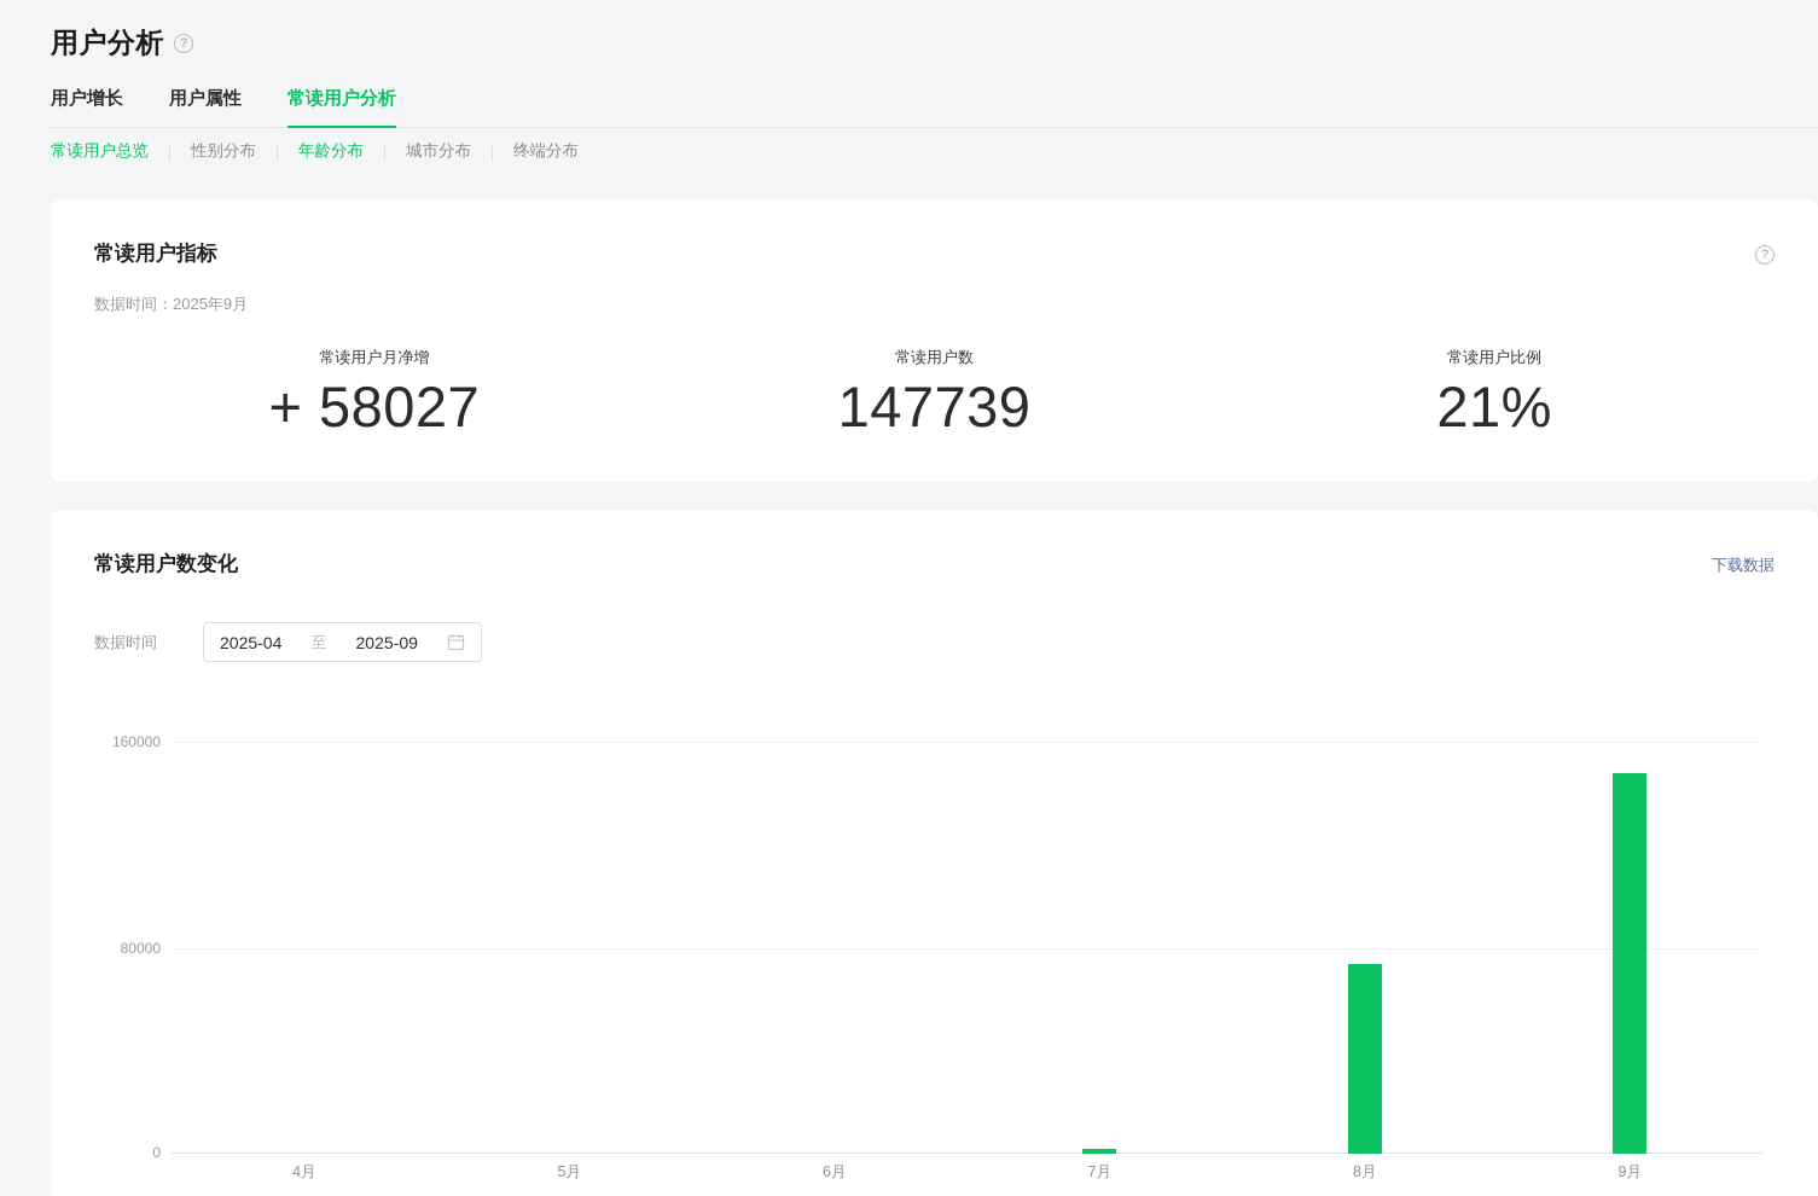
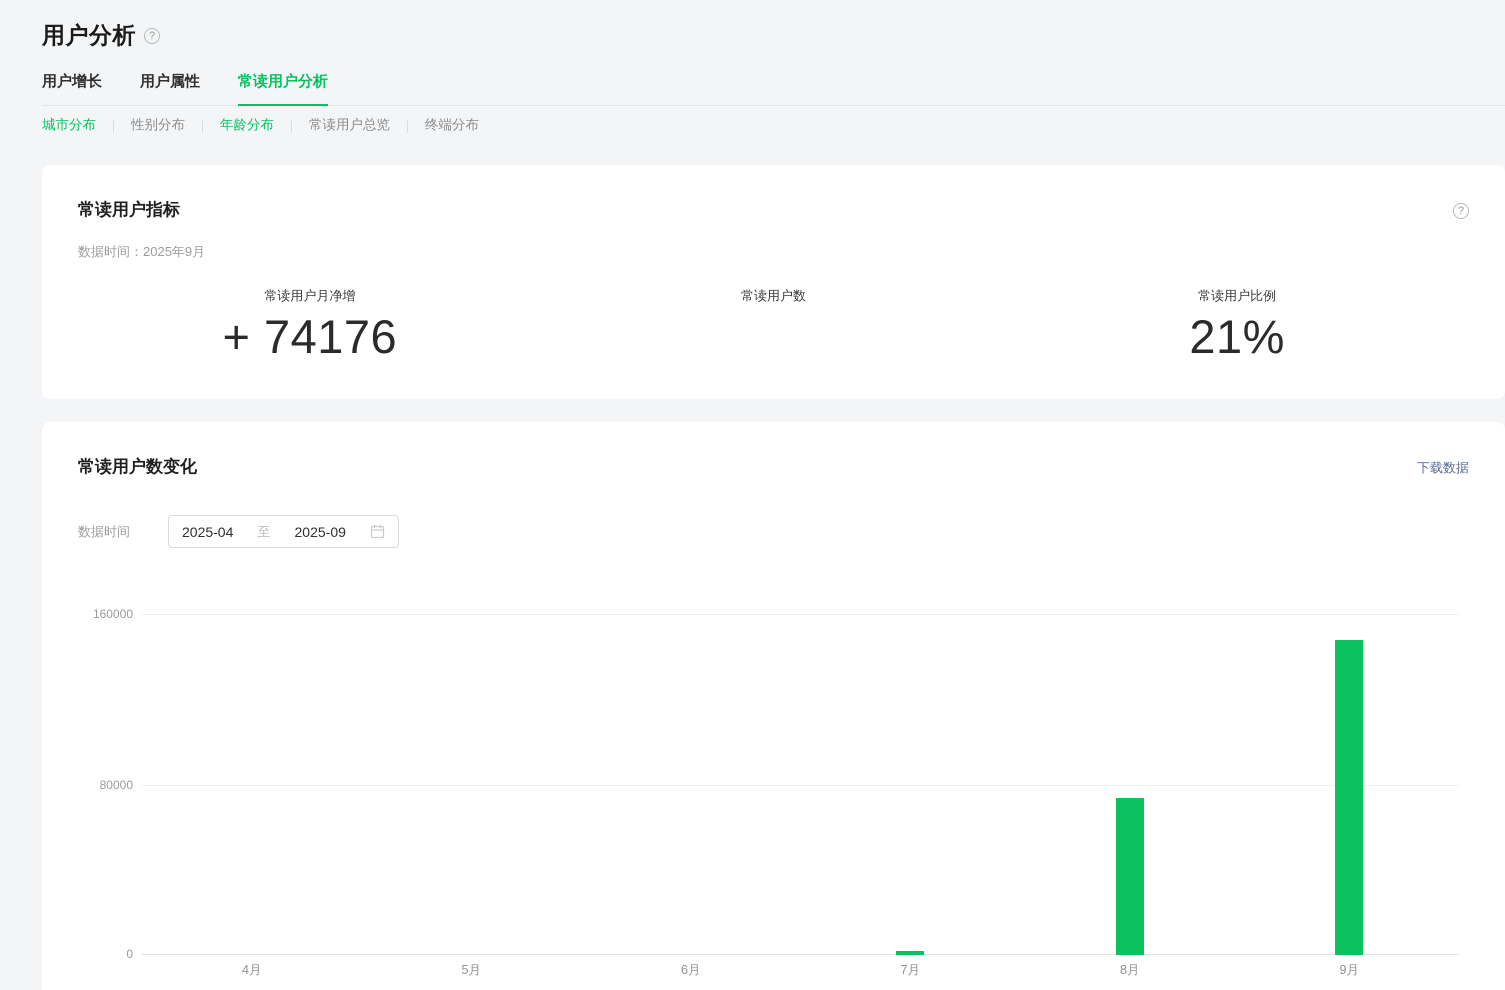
  用户分析
  ?
  用户增长
  用户属性
  常读用户分析
- 常读用户总览
+ 城市分布
  性别分布
  年龄分布
- 城市分布
+ 常读用户总览
  终端分布
  常读用户指标
  ?
  数据时间：2025年9月
  常读用户月净增
- + 58027
+ + 74176
  常读用户数
- 147739
  常读用户比例
  21%
  常读用户数变化
  下载数据
  数据时间
  2025-04
  至
  2025-09
  0
  80000
  160000
  4月
  5月
  6月
  7月
  8月
  9月
